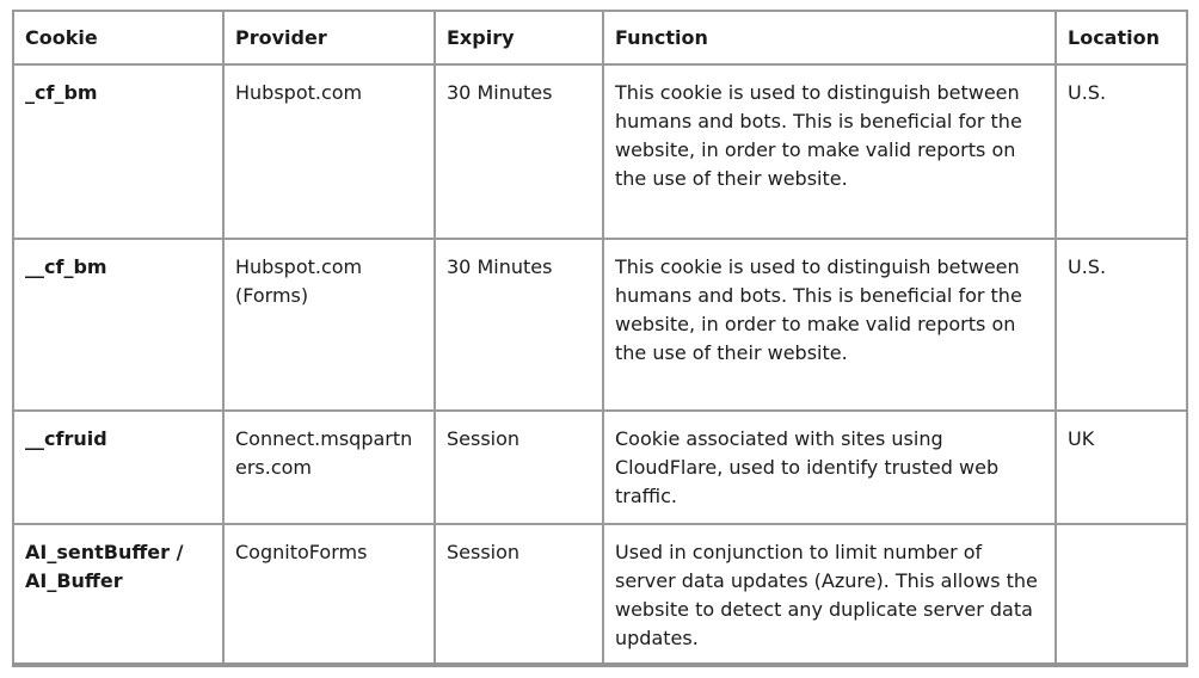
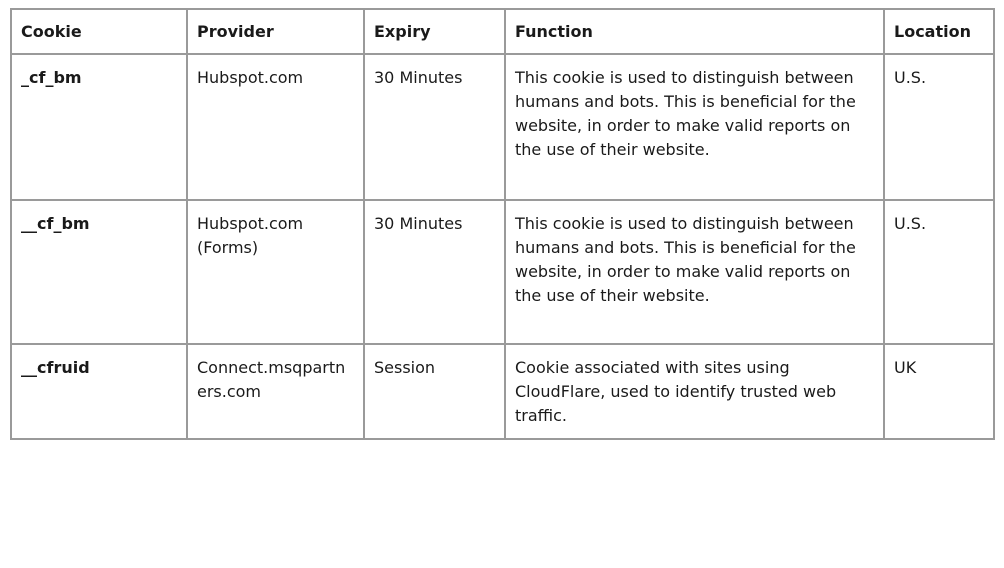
  Cookie	Provider	Expiry	Function	Location
  _cf_bm	Hubspot.com	30 Minutes	This cookie is used to distinguish between humans and bots. This is beneficial for the website, in order to make valid reports on the use of their website.	U.S.
  __cf_bm	Hubspot.com (Forms)	30 Minutes	This cookie is used to distinguish between humans and bots. This is beneficial for the website, in order to make valid reports on the use of their website.	U.S.
  __cfruid	Connect.msqpartners.com	Session	Cookie associated with sites using CloudFlare, used to identify trusted web traffic.	UK
- AI_sentBuffer / AI_Buffer	CognitoForms	Session	Used in conjunction to limit number of server data updates (Azure). This allows the website to detect any duplicate server data updates.
